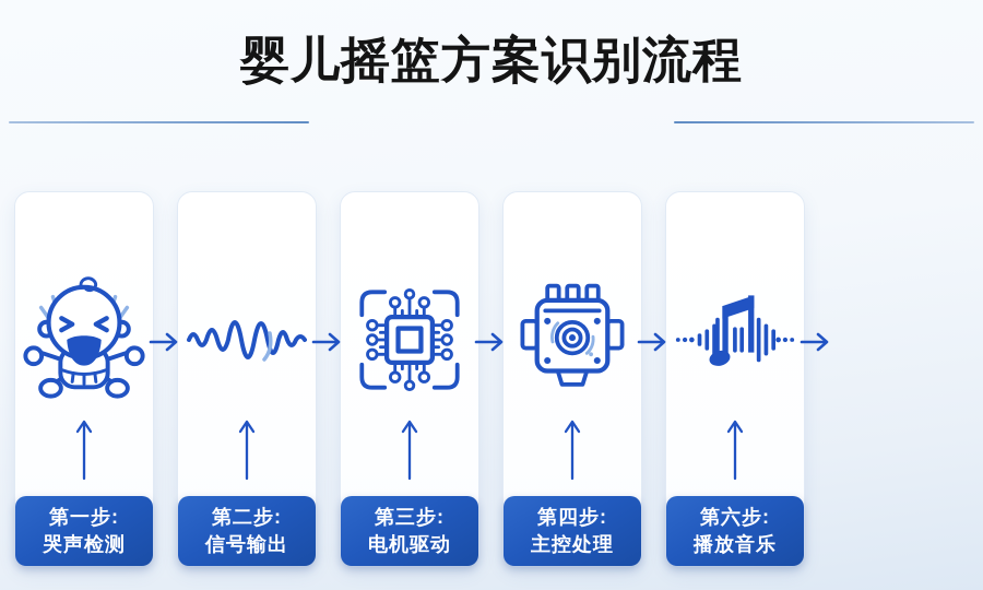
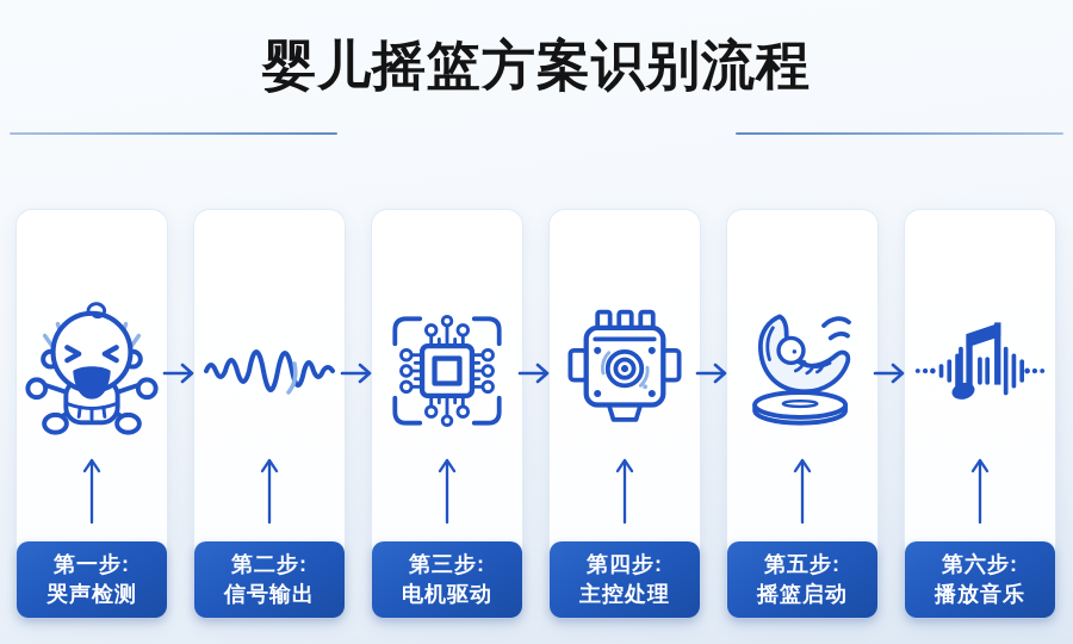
  婴儿摇篮方案识别流程
  第一步:
  哭声检测
  第二步:
  信号输出
  第三步:
  电机驱动
  第四步:
  主控处理
+ 第五步:
+ 摇篮启动
  第六步:
  播放音乐
